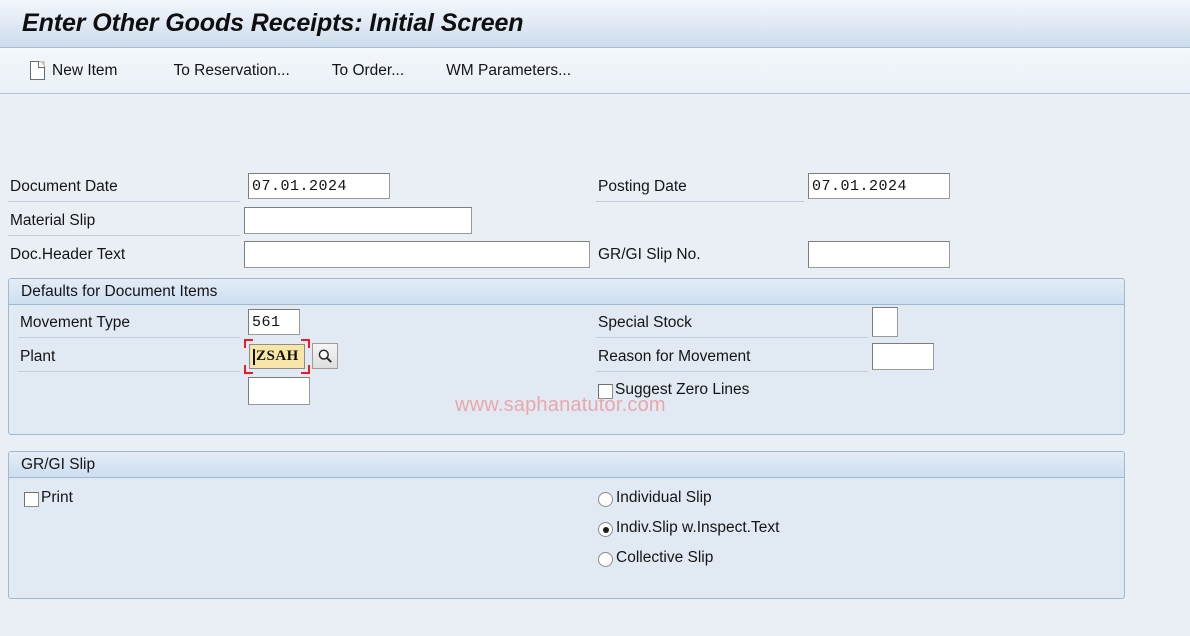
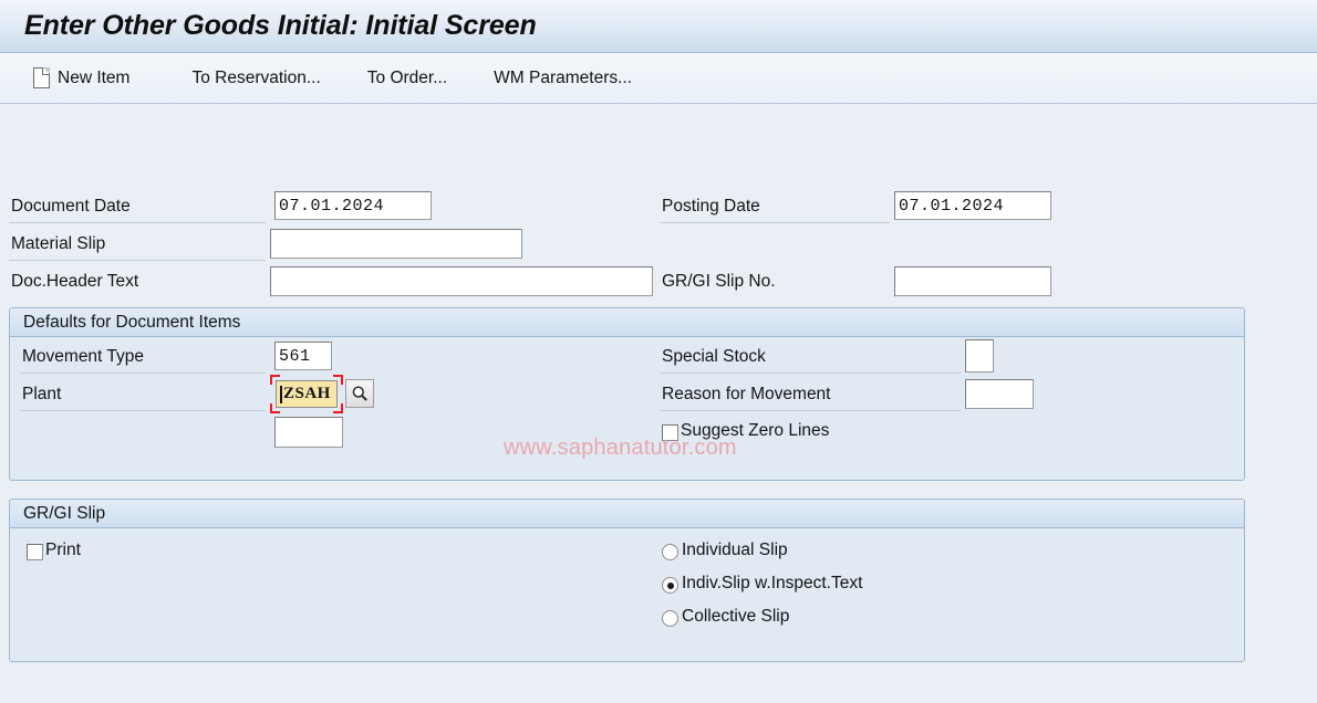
- Enter Other Goods Receipts: Initial Screen
+ Enter Other Goods Initial: Initial Screen
  New Item
  To Reservation...
  To Order...
  WM Parameters...
  www.saphanatutor.com
  Document Date
  07.01.2024
  Posting Date
  07.01.2024
  Material Slip
  Doc.Header Text
  GR/GI Slip No.
  Defaults for Document Items
  Movement Type
  561
  Special Stock
  Plant
  ZSAH
  Reason for Movement
  Suggest Zero Lines
  GR/GI Slip
  Print
  Individual Slip
  Indiv.Slip w.Inspect.Text
  Collective Slip
